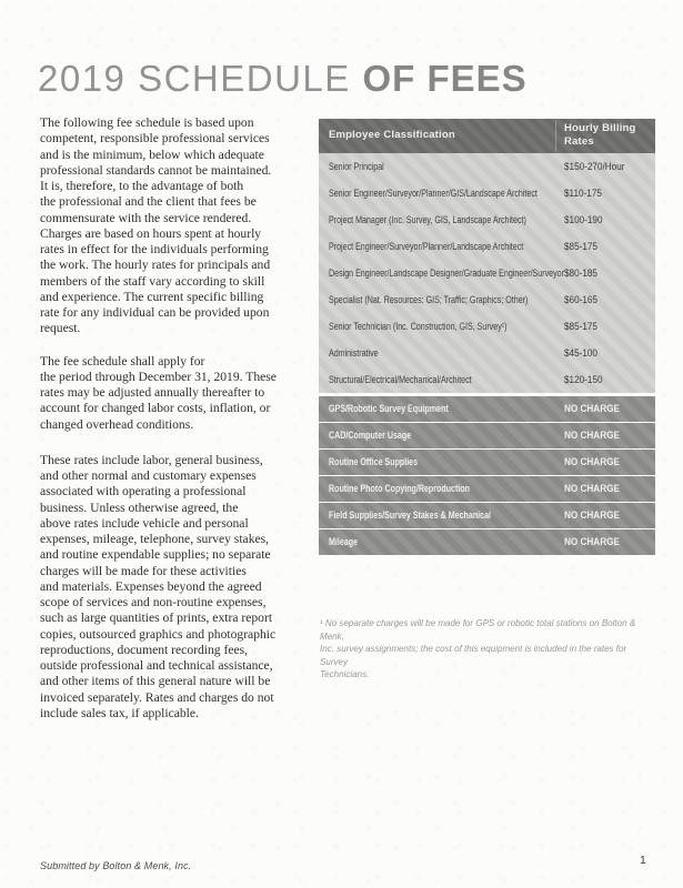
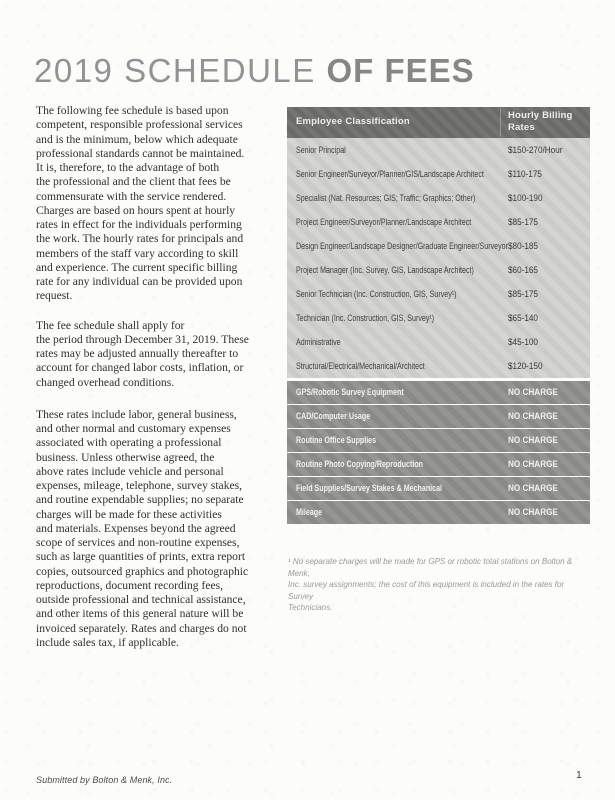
  2019 SCHEDULE OF FEES
  The following fee schedule is based upon
  competent, responsible professional services
  and is the minimum, below which adequate
  professional standards cannot be maintained.
  It is, therefore, to the advantage of both
  the professional and the client that fees be
  commensurate with the service rendered.
  Charges are based on hours spent at hourly
  rates in effect for the individuals performing
  the work. The hourly rates for principals and
  members of the staff vary according to skill
  and experience. The current specific billing
  rate for any individual can be provided upon
  request.
  The fee schedule shall apply for
  the period through December 31, 2019. These
  rates may be adjusted annually thereafter to
  account for changed labor costs, inflation, or
  changed overhead conditions.
  These rates include labor, general business,
  and other normal and customary expenses
  associated with operating a professional
  business. Unless otherwise agreed, the
  above rates include vehicle and personal
  expenses, mileage, telephone, survey stakes,
  and routine expendable supplies; no separate
  charges will be made for these activities
  and materials. Expenses beyond the agreed
  scope of services and non-routine expenses,
  such as large quantities of prints, extra report
  copies, outsourced graphics and photographic
  reproductions, document recording fees,
  outside professional and technical assistance,
  and other items of this general nature will be
  invoiced separately. Rates and charges do not
  include sales tax, if applicable.
  Employee Classification
  Hourly Billing Rates
  Senior Principal
  $150-270/Hour
  Senior Engineer/Surveyor/Planner/GIS/Landscape Architect
  $110-175
- Project Manager (Inc. Survey, GIS, Landscape Architect)
+ Specialist (Nat. Resources; GIS; Traffic; Graphics; Other)
  $100-190
  Project Engineer/Surveyor/Planner/Landscape Architect
  $85-175
  Design Engineer/Landscape Designer/Graduate Engineer/Surveyor
  $80-185
- Specialist (Nat. Resources; GIS; Traffic; Graphics; Other)
+ Project Manager (Inc. Survey, GIS, Landscape Architect)
  $60-165
  Senior Technician (Inc. Construction, GIS, Survey¹)
  $85-175
+ Technician (Inc. Construction, GIS, Survey¹)
+ $65-140
  Administrative
  $45-100
  Structural/Electrical/Mechanical/Architect
  $120-150
  GPS/Robotic Survey Equipment
  NO CHARGE
  CAD/Computer Usage
  NO CHARGE
  Routine Office Supplies
  NO CHARGE
  Routine Photo Copying/Reproduction
  NO CHARGE
  Field Supplies/Survey Stakes & Mechanical
  NO CHARGE
  Mileage
  NO CHARGE
  ¹ No separate charges will be made for GPS or robotic total stations on Bolton & Menk,
  Inc. survey assignments; the cost of this equipment is included in the rates for Survey
  Technicians.
  Submitted by Bolton & Menk, Inc.
  1
